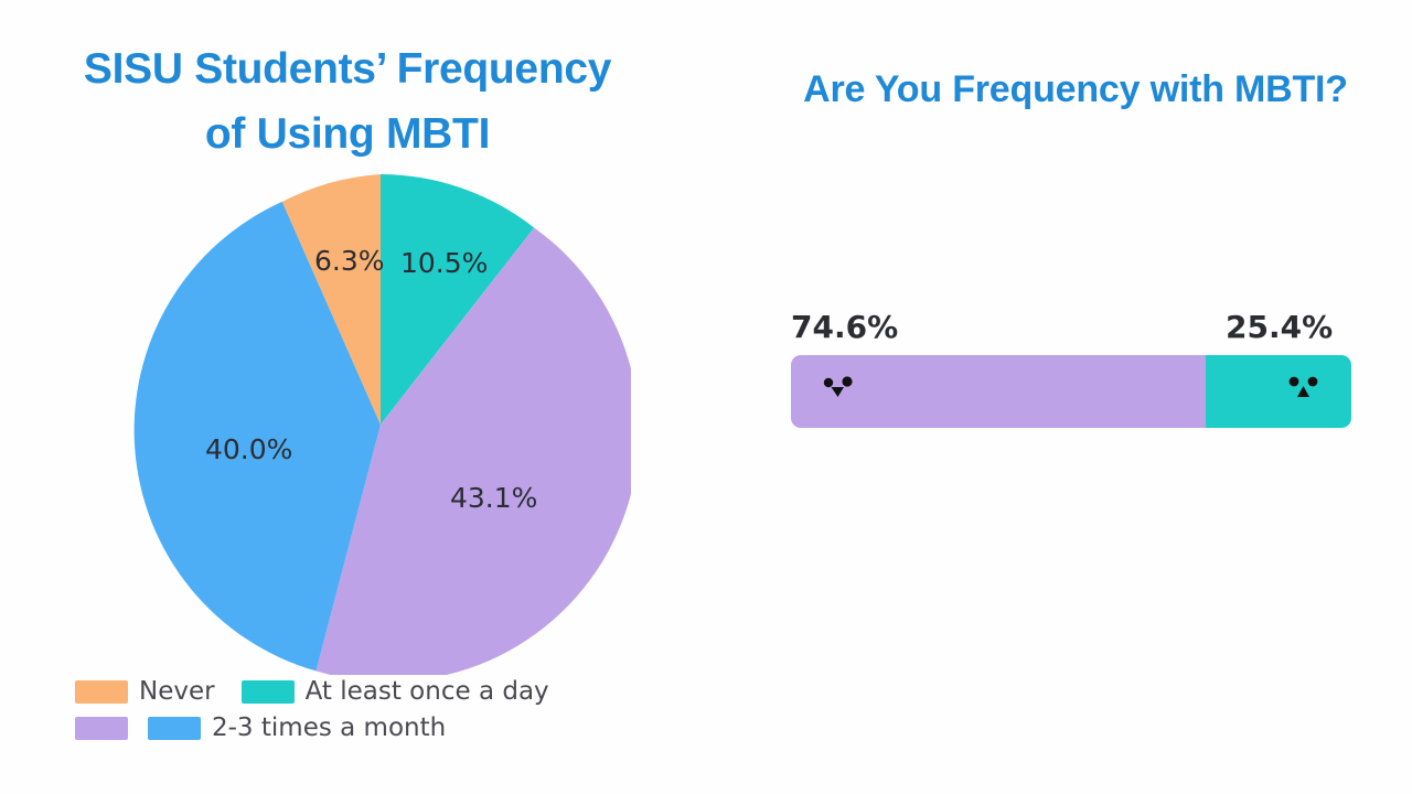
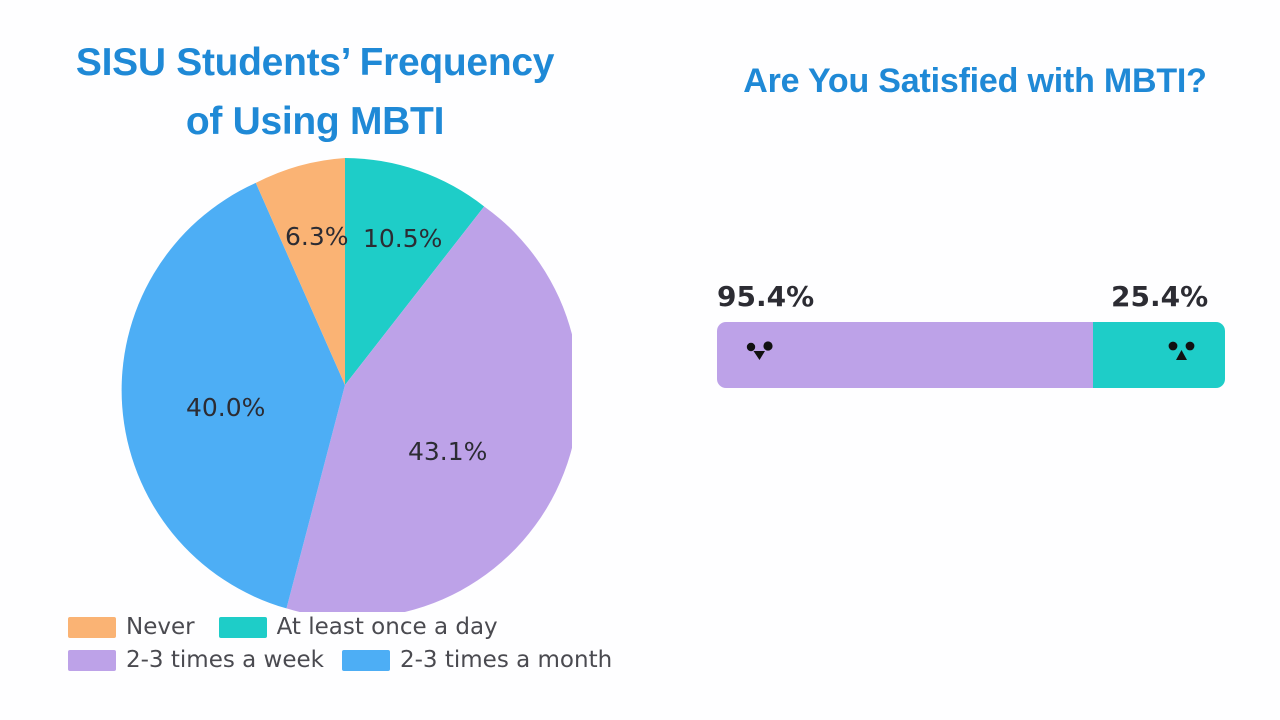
  SISU Students’ Frequency
  of Using MBTI
  6.3%
  10.5%
  43.1%
  40.0%
  Never
  At least once a day
+ 2-3 times a week
  2-3 times a month
- Are You Frequency with MBTI?
+ Are You Satisfied with MBTI?
- 74.6%
+ 95.4%
  25.4%
